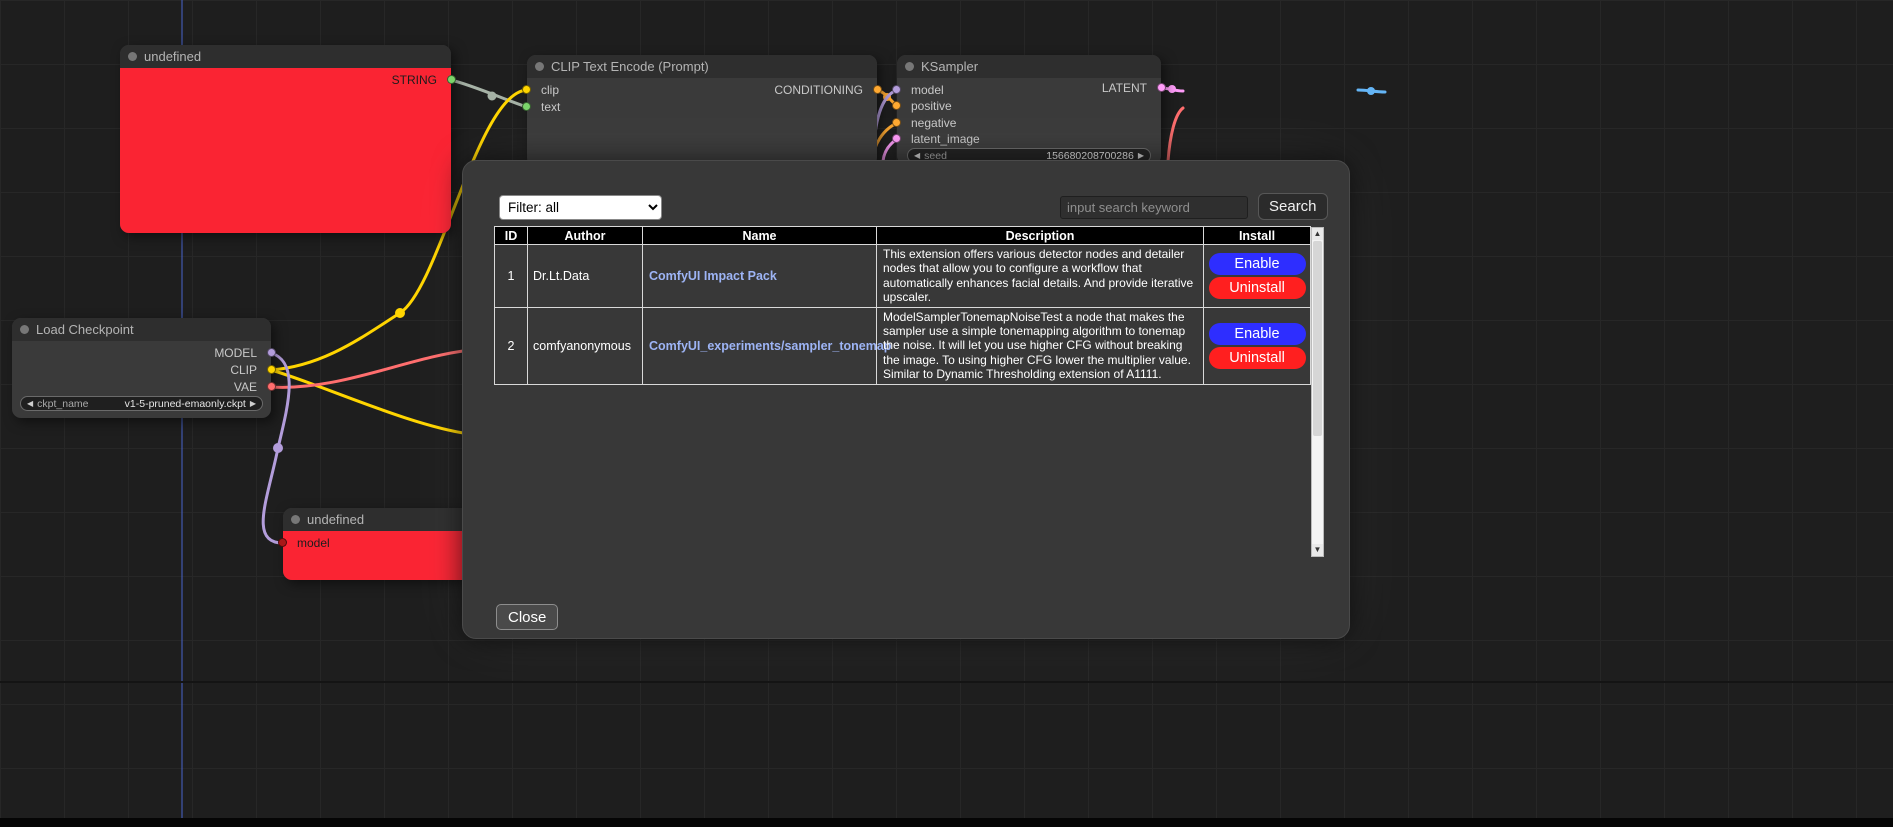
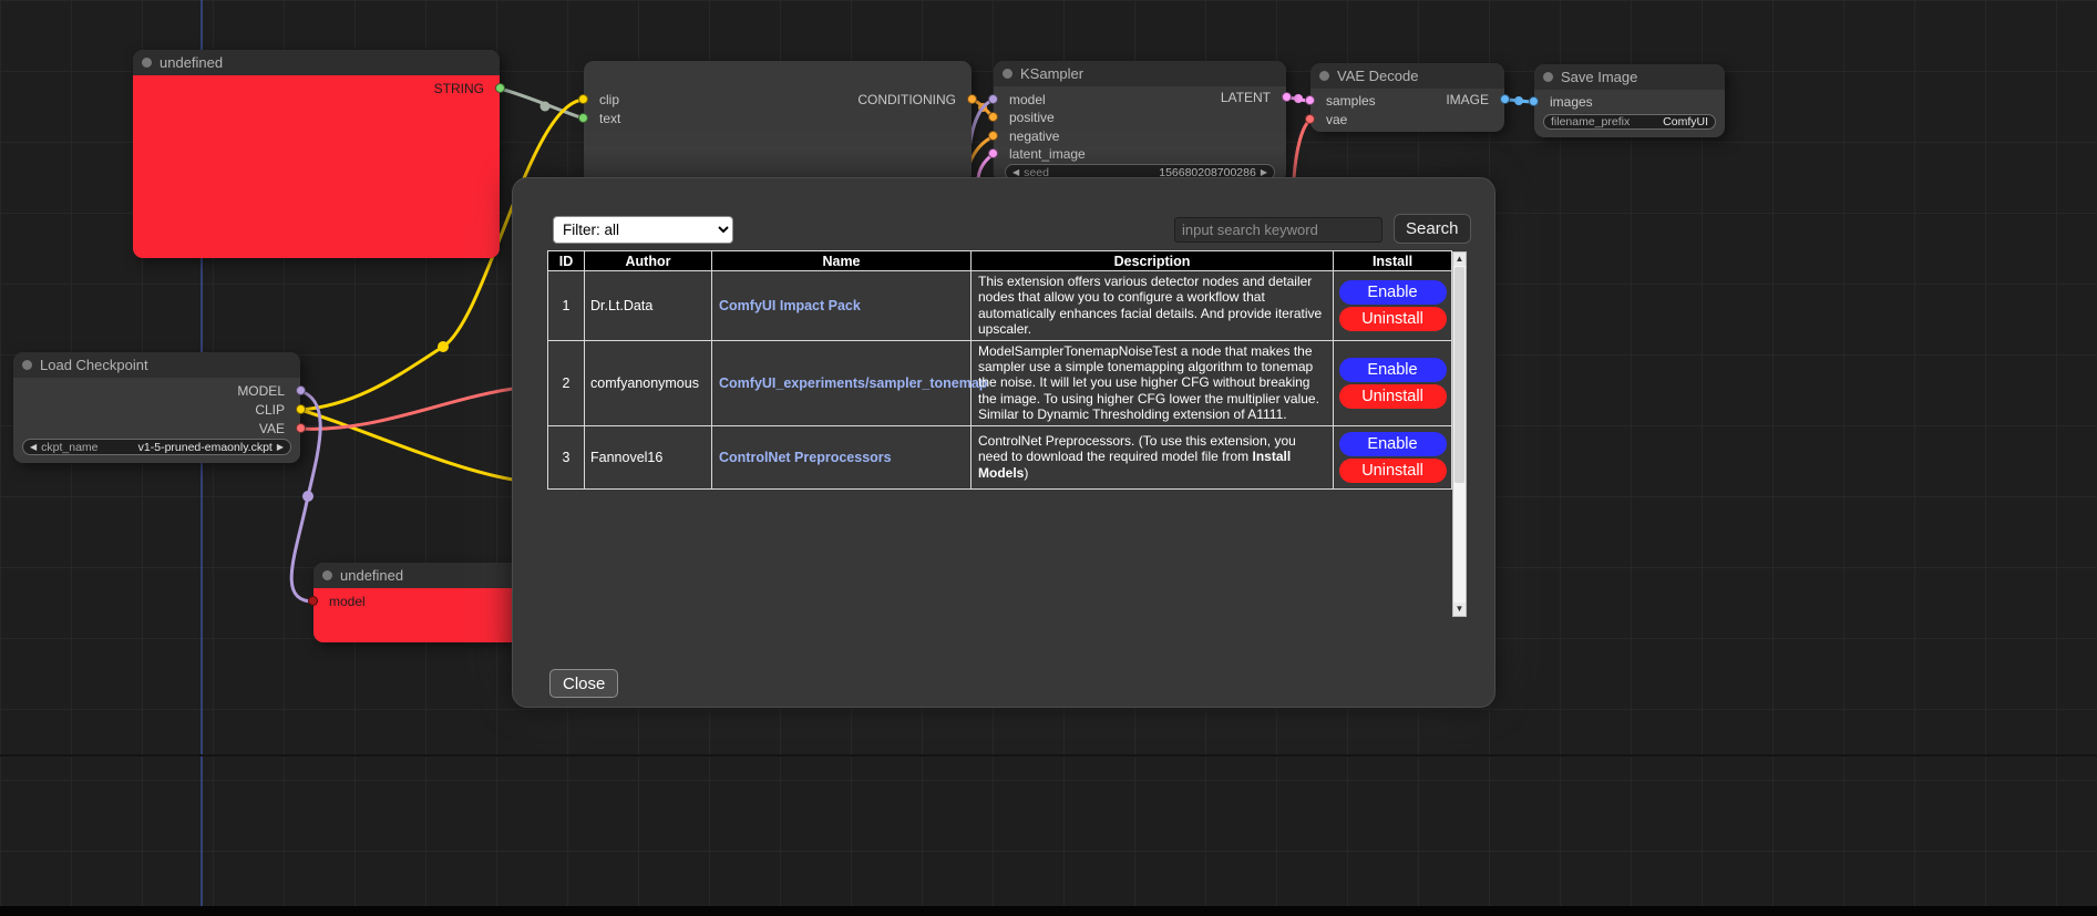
  undefined
  STRING
- CLIP Text Encode (Prompt)
  clip
  text
  CONDITIONING
  KSampler
  model
  positive
  negative
  latent_image
  LATENT
  ◀
  seed
  156680208700286
  ▶
+ VAE Decode
+ samples
+ vae
+ IMAGE
+ Save Image
+ images
+ filename_prefix
+ ComfyUI
  Load Checkpoint
  MODEL
  CLIP
  VAE
  ◀
  ckpt_name
  v1-5-pruned-emaonly.ckpt
  ▶
  undefined
  model
  Filter: all
  input search keyword
  Search
  ID	Author	Name	Description	Install
  1	Dr.Lt.Data	ComfyUI Impact Pack	This extension offers various detector nodes and detailer nodes that allow you to configure a workflow that automatically enhances facial details. And provide iterative upscaler.	Enable Uninstall
  2	comfyanonymous	ComfyUI_experiments/sampler_tonema	ModelSamplerTonemapNoiseTest a node that makes the sampler use a simple tonemapping algorithm to tonemap the noise. It will let you use higher CFG without breaking the image. To using higher CFG lower the multiplier value. Similar to Dynamic Thresholding extension of A1111.	Enable Uninstall
+ 3	Fannovel16	ControlNet Preprocessors	ControlNet Preprocessors. (To use this extension, you need to download the required model file from Install Models)	Enable Uninstall
  ▲
  ▼
  Close
